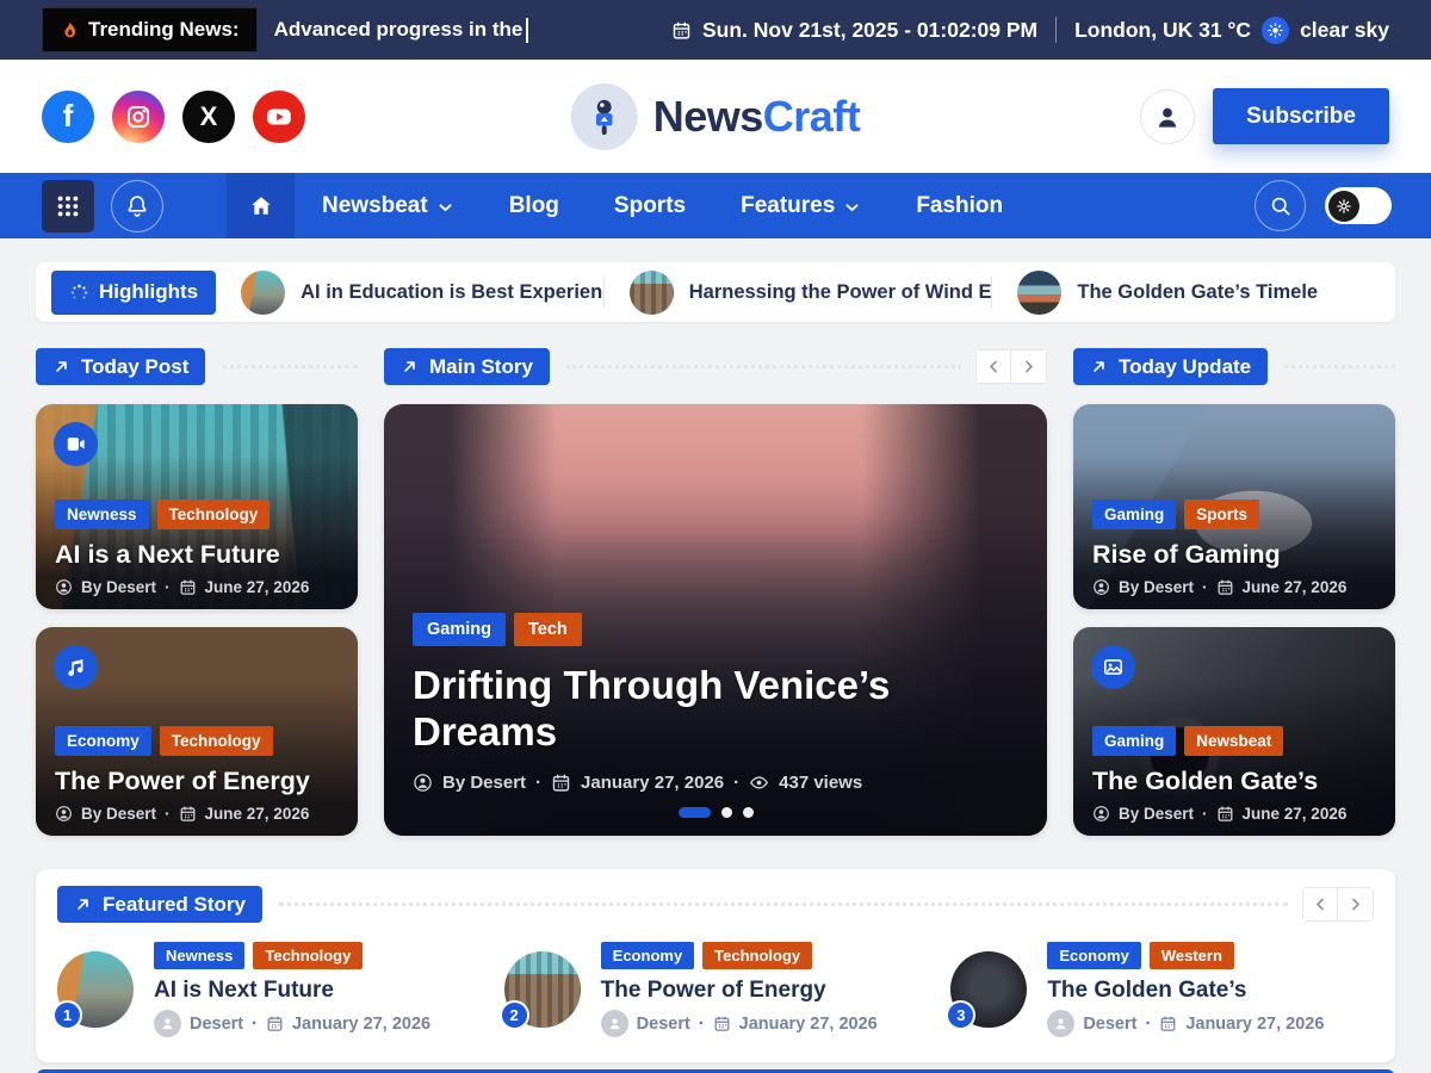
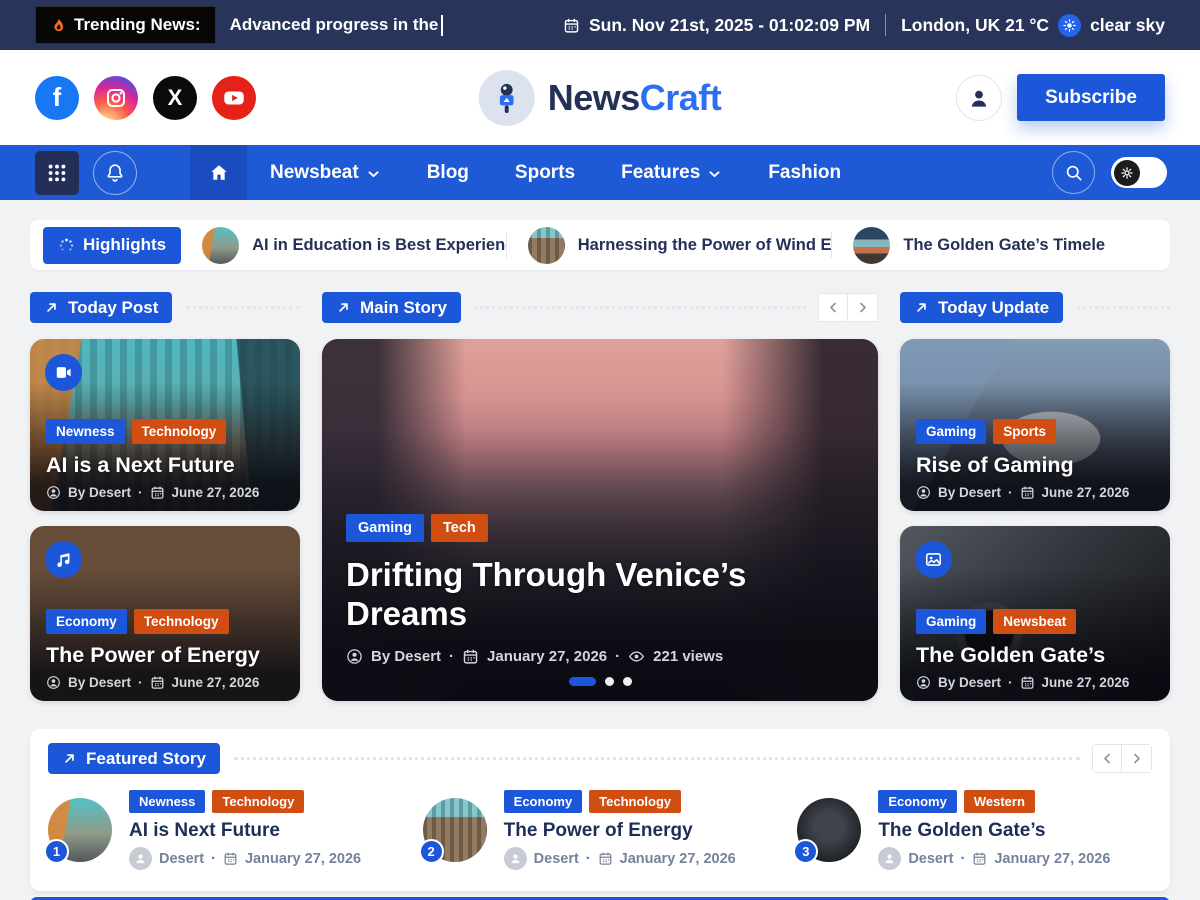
  Trending News:
  Advanced progress in the
  Sun. Nov 21st, 2025 - 01:02:09 PM
- London, UK 31 °C
+ London, UK 21 °C
  clear sky
  f
  X
  NewsCraft
  Subscribe
  Newsbeat
  Blog
  Sports
  Features
  Fashion
  Highlights
  AI in Education is Best Experien
  Harnessing the Power of Wind E
  The Golden Gate’s Timele
  Today Post
  Newness
  Technology
  AI is a Next Future
  By Desert
  June 27, 2026
  Economy
  Technology
  The Power of Energy
  By Desert
  June 27, 2026
  Main Story
  Gaming
  Tech
  Drifting Through Venice’s Dreams
  By Desert
  January 27, 2026
- 437 views
+ 221 views
  Today Update
  Gaming
  Sports
  Rise of Gaming
  By Desert
  June 27, 2026
  Gaming
  Newsbeat
  The Golden Gate’s
  By Desert
  June 27, 2026
  Featured Story
  1
  Newness
  Technology
  AI is Next Future
  Desert
  January 27, 2026
  2
  Economy
  Technology
  The Power of Energy
  Desert
  January 27, 2026
  3
  Economy
  Western
  The Golden Gate’s
  Desert
  January 27, 2026
